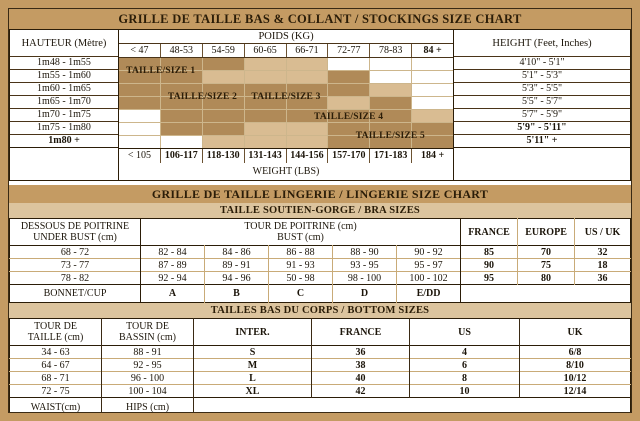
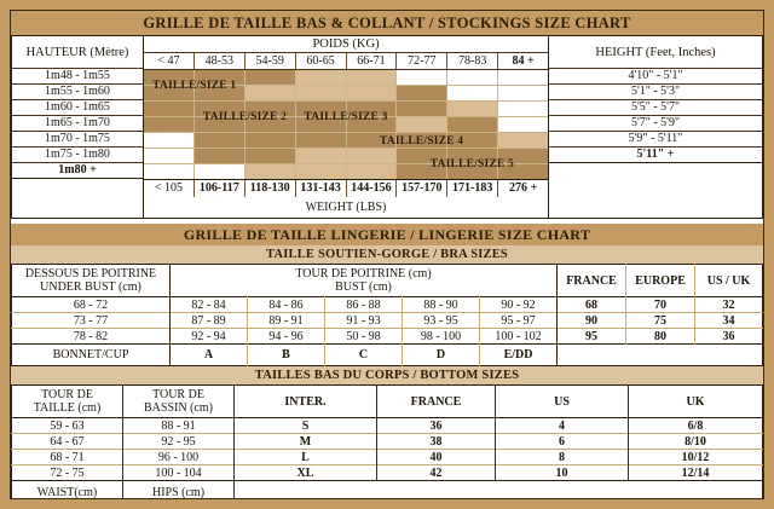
  GRILLE DE TAILLE BAS & COLLANT / STOCKINGS SIZE CHART
  HAUTEUR (Mètre)
  1m48 - 1m55
  1m55 - 1m60
  1m60 - 1m65
  1m65 - 1m70
  1m70 - 1m75
  1m75 - 1m80
  1m80 +
  POIDS (KG)
  < 47
  48-53
  54-59
  60-65
  66-71
  72-77
  78-83
  84 +
  TAILLE/SIZE 1
  TAILLE/SIZE 2
  TAILLE/SIZE 3
  TAILLE/SIZE 4
  TAILLE/SIZE 5
  < 105
  106-117
  118-130
  131-143
  144-156
  157-170
  171-183
- 184 +
+ 276 +
  WEIGHT (LBS)
  HEIGHT (Feet, Inches)
  4'10" - 5'1"
  5'1" - 5'3"
- 5'3" - 5'5"
  5'5" - 5'7"
  5'7" - 5'9"
  5'9" - 5'11"
  5'11" +
  GRILLE DE TAILLE LINGERIE / LINGERIE SIZE CHART
  TAILLE SOUTIEN-GORGE / BRA SIZES
  DESSOUS DE POITRINE UNDER BUST (cm)	TOUR DE POITRINE (cm) BUST (cm)	FRANCE	EUROPE	US / UK
- 68 - 72	82 - 84	84 - 86	86 - 88	88 - 90	90 - 92	85	70	32
+ 68 - 72	82 - 84	84 - 86	86 - 88	88 - 90	90 - 92	68	70	32
- 73 - 77	87 - 89	89 - 91	91 - 93	93 - 95	95 - 97	90	75	18
+ 73 - 77	87 - 89	89 - 91	91 - 93	93 - 95	95 - 97	90	75	34
  78 - 82	92 - 94	94 - 96	50 - 98	98 - 100	100 - 102	95	80	36
  BONNET/CUP	A	B	C	D	E/DD
  TAILLES BAS DU CORPS / BOTTOM SIZES
  TOUR DE TAILLE (cm)	TOUR DE BASSIN (cm)	INTER.	FRANCE	US	UK
- 34 - 63	88 - 91	S	36	4	6/8
+ 59 - 63	88 - 91	S	36	4	6/8
  64 - 67	92 - 95	M	38	6	8/10
  68 - 71	96 - 100	L	40	8	10/12
  72 - 75	100 - 104	XL	42	10	12/14
  WAIST(cm)	HIPS (cm)
